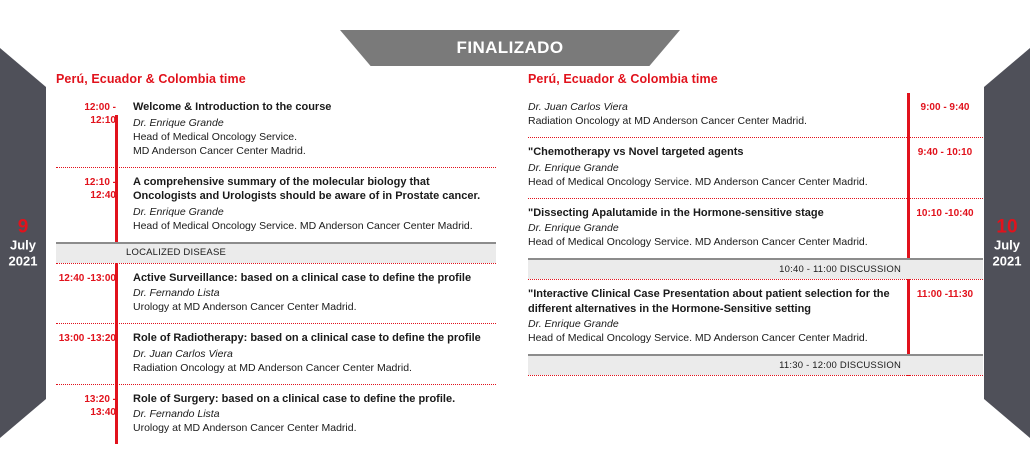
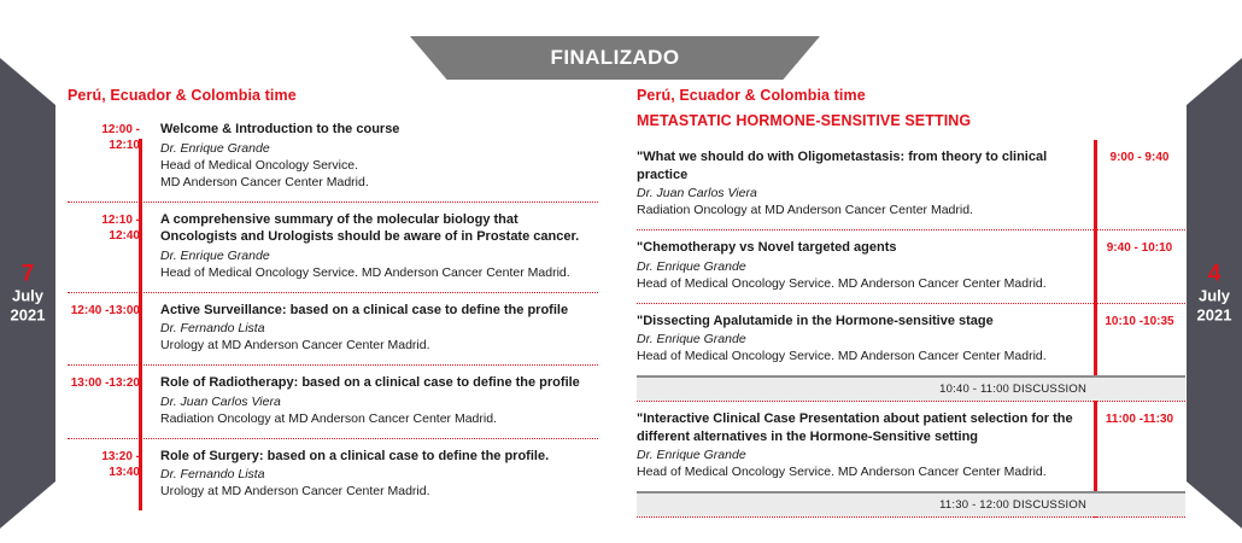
  FINALIZADO
- 9
+ 7
  July
  2021
- 10
+ 4
  July
  2021
  Perú, Ecuador & Colombia time
  12:00 - 12:10
  Welcome & Introduction to the course
  Dr. Enrique Grande
  Head of Medical Oncology Service.
  MD Anderson Cancer Center Madrid.
  12:10 12:40
  A comprehensive summary of the molecular biology that Oncologists and Urologists should be aware of in Prostate cancer.
  Dr. Enrique Grande
  Head of Medical Oncology Service. MD Anderson Cancer Center Madrid.
- LOCALIZED DISEASE
  12:40 -13:00
  Active Surveillance: based on a clinical case to define the profile
  Dr. Fernando Lista
  Urology at MD Anderson Cancer Center Madrid.
  13:00 -13:20
  Role of Radiotherapy: based on a clinical case to define the profile
  Dr. Juan Carlos Viera
  Radiation Oncology at MD Anderson Cancer Center Madrid.
  13:20 13:40
  Role of Surgery: based on a clinical case to define the profile.
  Dr. Fernando Lista
  Urology at MD Anderson Cancer Center Madrid.
  Perú, Ecuador & Colombia time
+ METASTATIC HORMONE-SENSITIVE SETTING
+ "What we should do with Oligometastasis: from theory to clinical practice
  Dr. Juan Carlos Viera
  Radiation Oncology at MD Anderson Cancer Center Madrid.
  9:00 - 9:40
  "Chemotherapy vs Novel targeted agents
  Dr. Enrique Grande
  Head of Medical Oncology Service. MD Anderson Cancer Center Madrid.
  9:40 - 10:10
  "Dissecting Apalutamide in the Hormone-sensitive stage
  Dr. Enrique Grande
  Head of Medical Oncology Service. MD Anderson Cancer Center Madrid.
- 10:10 -10:40
+ 10:10 -10:35
  10:40 - 11:00 DISCUSSION
  "Interactive Clinical Case Presentation about patient selection for the different alternatives in the Hormone-Sensitive setting
  Dr. Enrique Grande
  Head of Medical Oncology Service. MD Anderson Cancer Center Madrid.
  11:00 -11:30
  11:30 - 12:00 DISCUSSION
